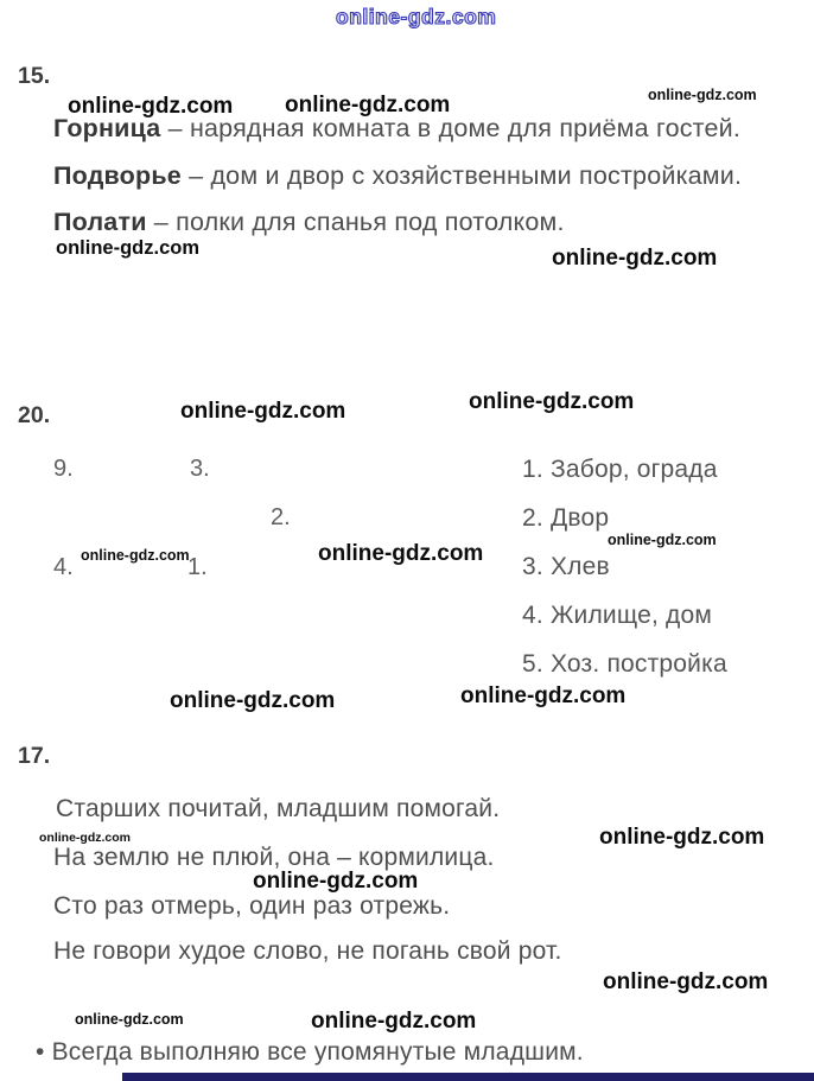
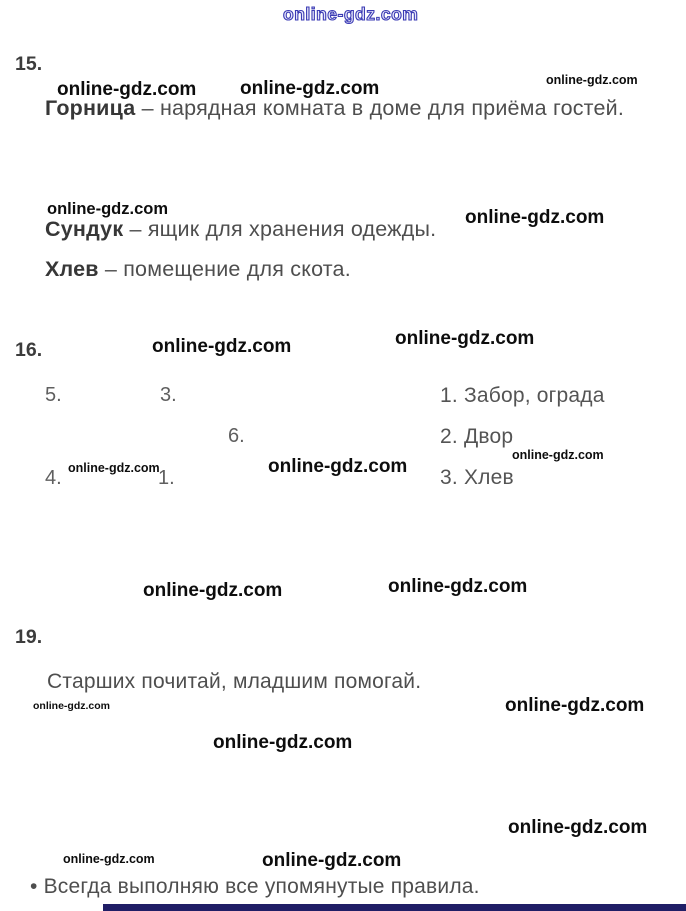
  online-gdz.com
  15.
  online-gdz.com
  online-gdz.com
  online-gdz.com
  Горница – нарядная комната в доме для приёма гостей.
- Подворье – дом и двор с хозяйственными постройками.
- Полати – полки для спанья под потолком.
  online-gdz.com
  online-gdz.com
+ Сундук – ящик для хранения одежды.
+ Хлев – помещение для скота.
- 20.
+ 16.
  online-gdz.com
  online-gdz.com
- 9.
+ 5.
  3.
- 2.
+ 6.
  4.
  1.
  online-gdz.com
  online-gdz.com
  online-gdz.com
  1. Забор, ограда
  2. Двор
  3. Хлев
- 4. Жилище, дом
- 5. Хоз. постройка
  online-gdz.com
  online-gdz.com
- 17.
+ 19.
  Старших почитай, младшим помогай.
  online-gdz.com
  online-gdz.com
- На землю не плюй, она – кормилица.
  online-gdz.com
- Сто раз отмерь, один раз отрежь.
- Не говори худое слово, не погань свой рот.
  online-gdz.com
  online-gdz.com
  online-gdz.com
- • Всегда выполняю все упомянутые младшим.
+ • Всегда выполняю все упомянутые правила.
